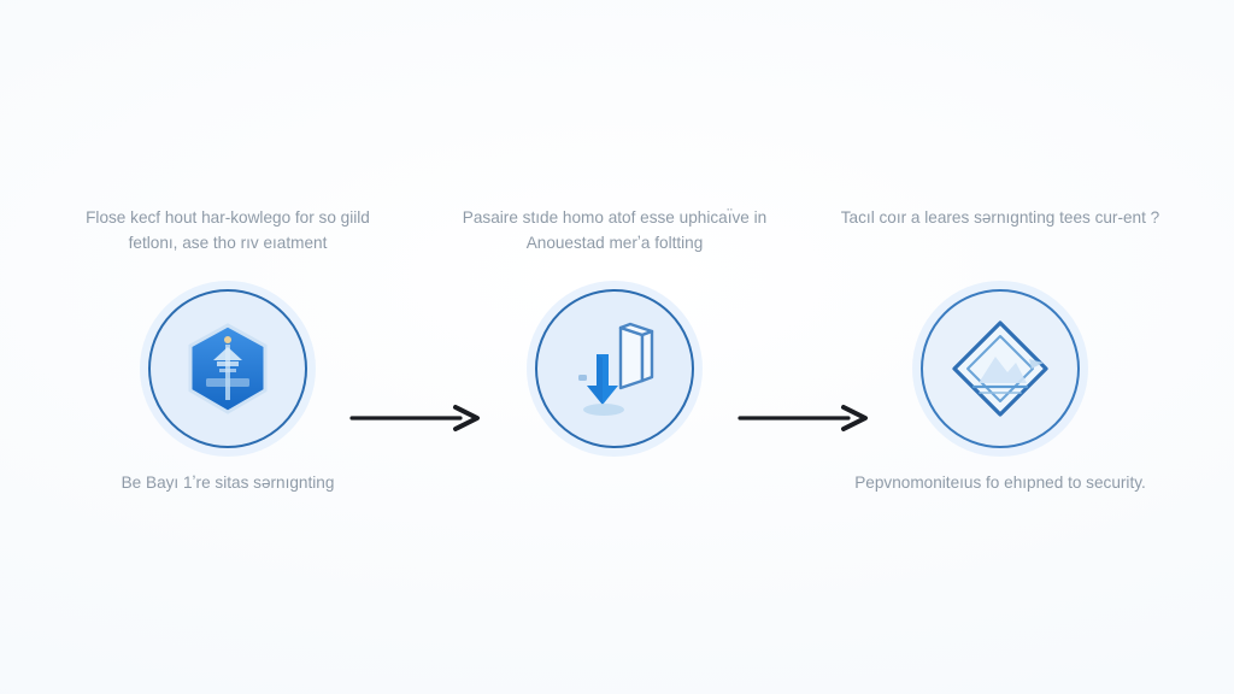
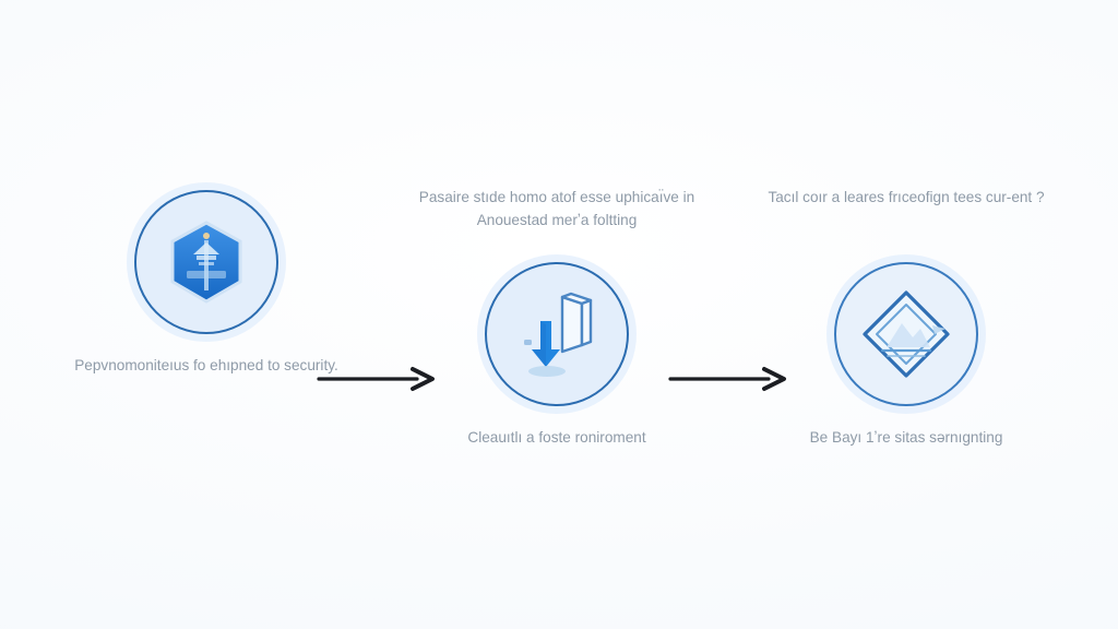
- Flose kecf hout har-kowlego for so giild fetlonı, ase tho rıv eıatment
- Be Bayı 1ʼre sitas sərnıgnting
+ Pepvnomoniteıus fo ehıpned to security.
  Pasaire stıde homo atof esse uphicaı̈ve in Anouestad merʼa foltting
+ Cleauıtlı a foste roniroment
- Tacıl coır a leares sərnıgnting tees cur-ent ?
+ Tacıl coır a leares frıceofign tees cur-ent ?
- Pepvnomoniteıus fo ehıpned to security.
+ Be Bayı 1ʼre sitas sərnıgnting
